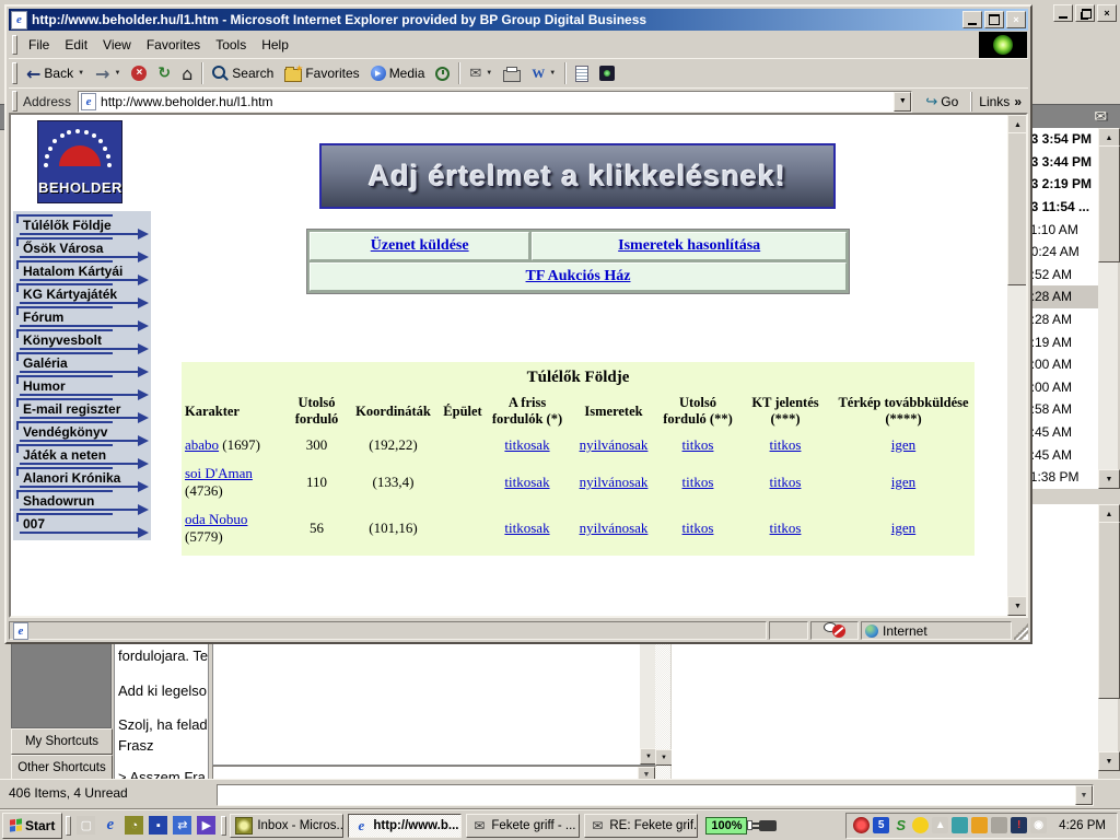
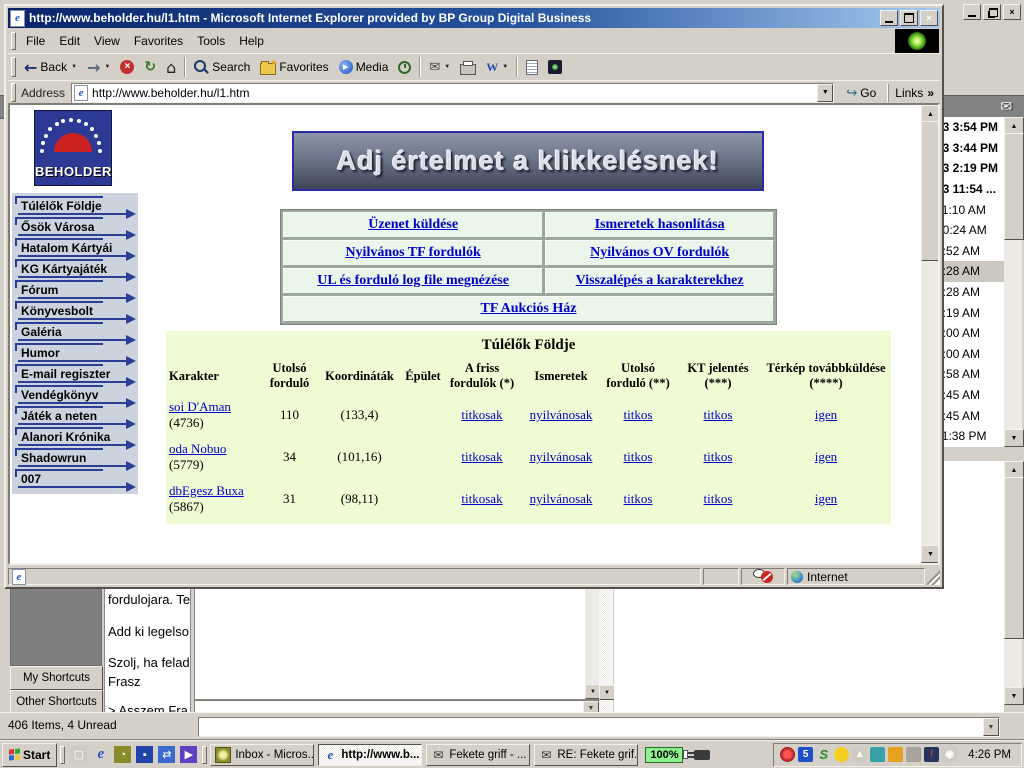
  ×
  ✉
  3 3:54 PM
  3 3:44 PM
  3 2:19 PM
  3 11:54 ...
  1:10 AM
  0:24 AM
  :52 AM
  :28 AM
  :28 AM
  :19 AM
  :00 AM
  :00 AM
  :58 AM
  :45 AM
  :45 AM
  1:38 PM
  My Shortcuts
  Other Shortcuts
  fordulojara. Te
  Add ki legelso
  Szolj, ha felad
  Frasz
  > Asszem Fra
  406 Items, 4 Unread
  e
  http://www.beholder.hu/l1.htm - Microsoft Internet Explorer provided by BP Group Digital Business
  ×
  File
  Edit
  View
  Favorites
  Tools
  Help
  ←
  Back
  →
  ×
  ↻
  ⌂
  Search
  Favorites
  Media
  ✉
  W
  Address
  e
  http://www.beholder.hu/l1.htm
  ↪
  Go
  Links
  »
  BEHOLDER
  Túlélők Földje
  Ősök Városa
  Hatalom Kártyái
  KG Kártyajáték
  Fórum
  Könyvesbolt
  Galéria
  Humor
  E-mail regiszter
  Vendégkönyv
  Játék a neten
  Alanori Krónika
  Shadowrun
  007
  Adj értelmet a klikkelésnek!
  Üzenet küldése	Ismeretek hasonlítása
+ Nyilvános TF fordulók	Nyilvános OV fordulók
+ UL és forduló log file megnézése	Visszalépés a karakterekhez
  TF Aukciós Ház
  Túlélők Földje
  Karakter	Utolsó forduló	Koordináták	Épület	A friss fordulók (*)	Ismeretek	Utolsó forduló (**)	KT jelentés (***)	Térkép továbbküldése (****)
- ababo (1697)	300	(192,22)		titkosak	nyilvánosak	titkos	titkos	igen
  soi D'Aman (4736)	110	(133,4)		titkosak	nyilvánosak	titkos	titkos	igen
- oda Nobuo (5779)	56	(101,16)		titkosak	nyilvánosak	titkos	titkos	igen
+ oda Nobuo (5779)	34	(101,16)		titkosak	nyilvánosak	titkos	titkos	igen
+ dbEgesz Buxa (5867)	31	(98,11)		titkosak	nyilvánosak	titkos	titkos	igen
  e
  Internet
  Start
  ▢
  e
  ◔
  ▪
  ⇄
  ▶
  Inbox - Micros..
  e
  http://www.b...
  ✉
  Fekete griff - ...
  ✉
  RE: Fekete grif.
  100%
  5
  S
  ▲
  !
  ◉
  4:26 PM
